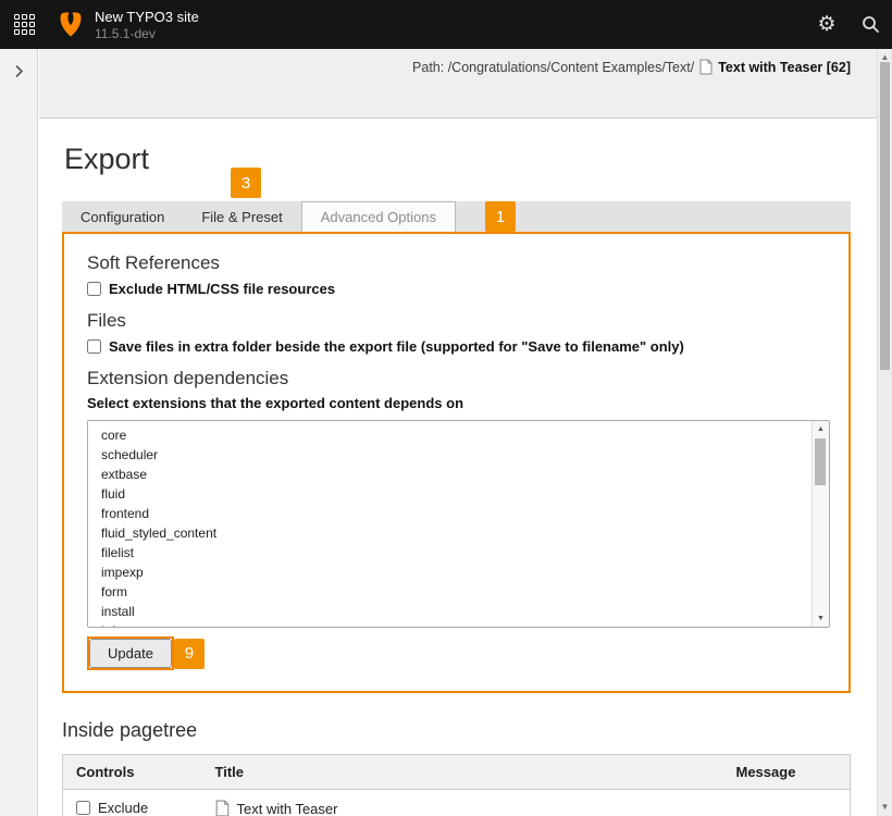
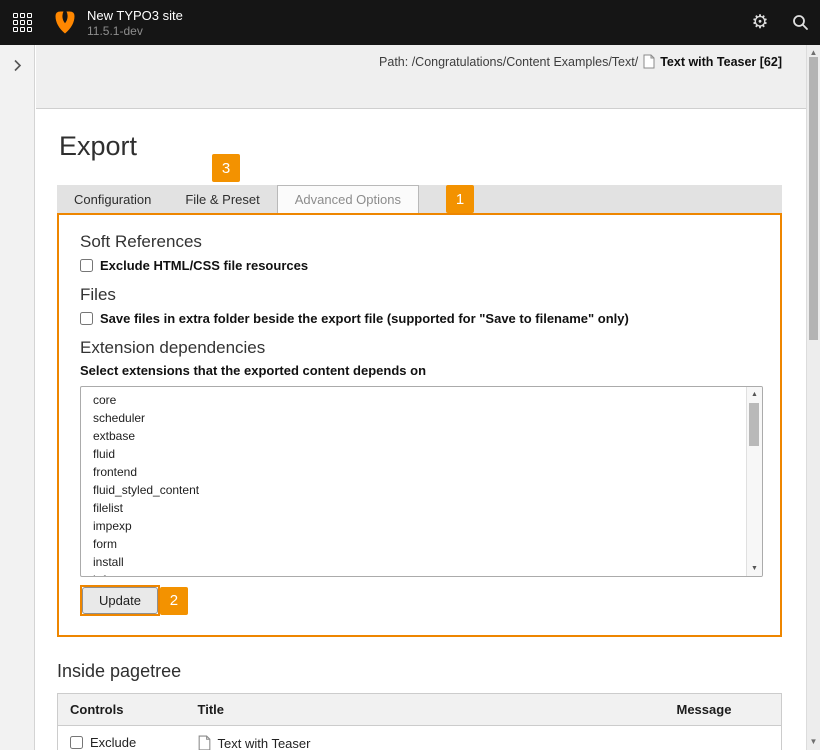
  New TYPO3 site
  11.5.1-dev
  ⚙
  ▲
  ▼
  Path: /Congratulations/Content Examples/Text/
  Text with Teaser [62]
  Export
  3
  Configuration
  File & Preset
  Advanced Options
  1
  Soft References
  Exclude HTML/CSS file resources
  Files
  Save files in extra folder beside the export file (supported for "Save to filename" only)
  Extension dependencies
  Select extensions that the exported content depends on
  core
  scheduler
  extbase
  fluid
  frontend
  fluid_styled_content
  filelist
  impexp
  form
  install
  Update
- 9
+ 2
  Inside pagetree
  Controls	Title	Message
  Exclude	Text with Teaser
